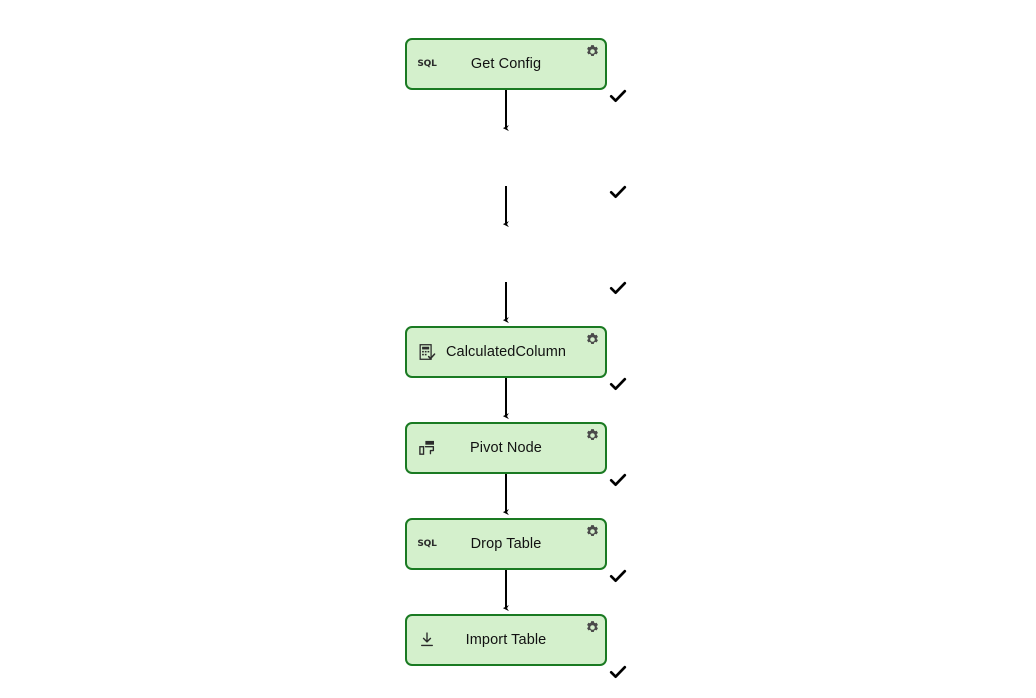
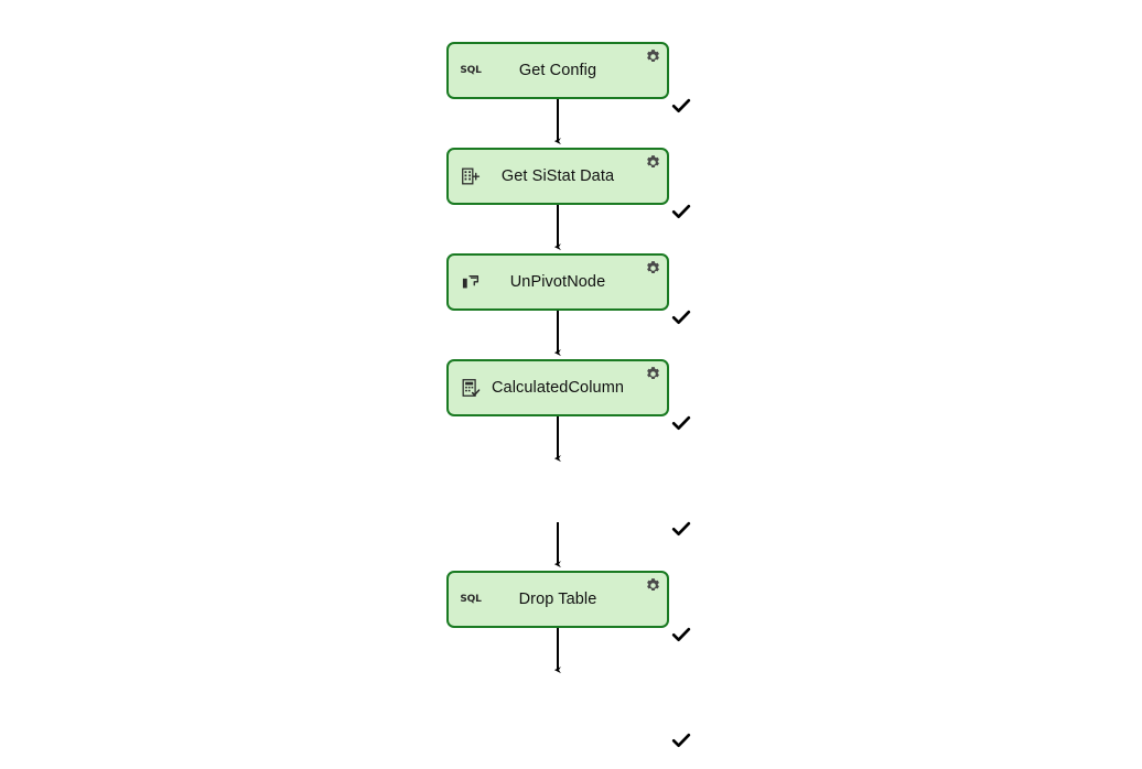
  SQL
  Get Config
+ Get SiStat Data
+ UnPivotNode
  CalculatedColumn
- Pivot Node
  SQL
  Drop Table
- Import Table
